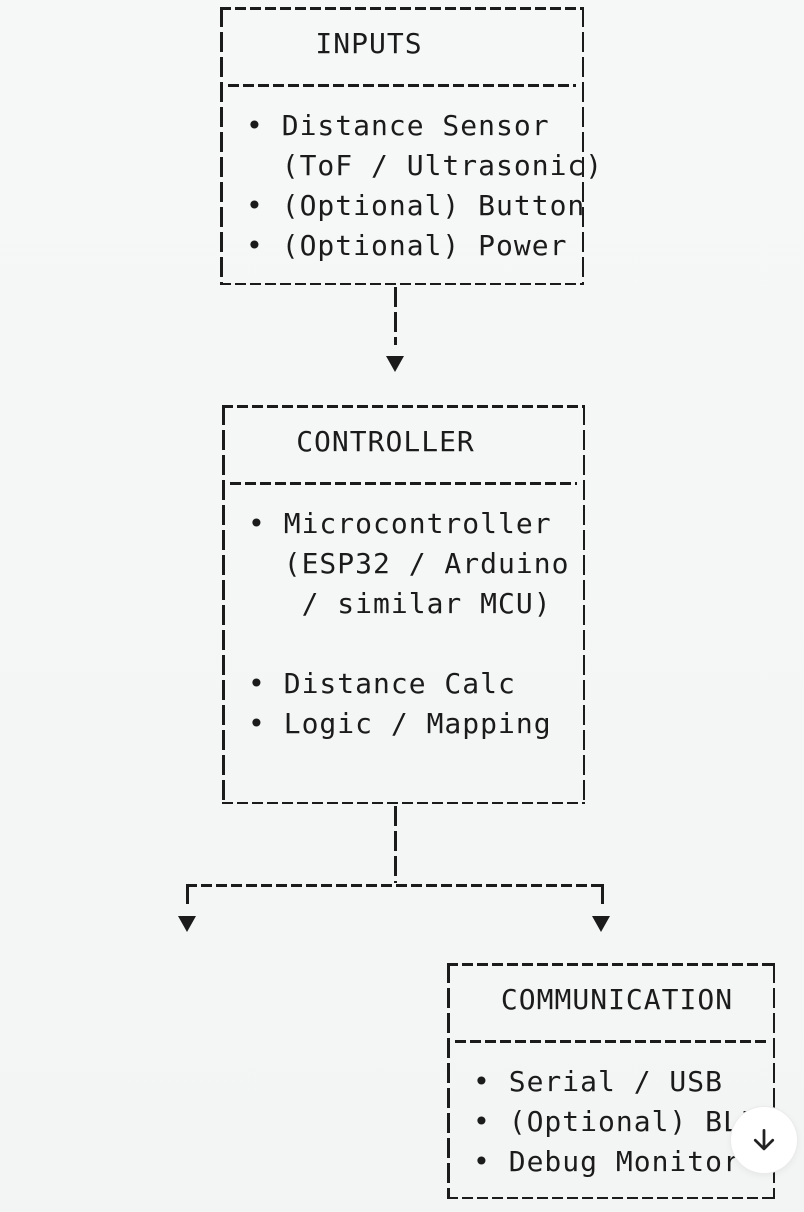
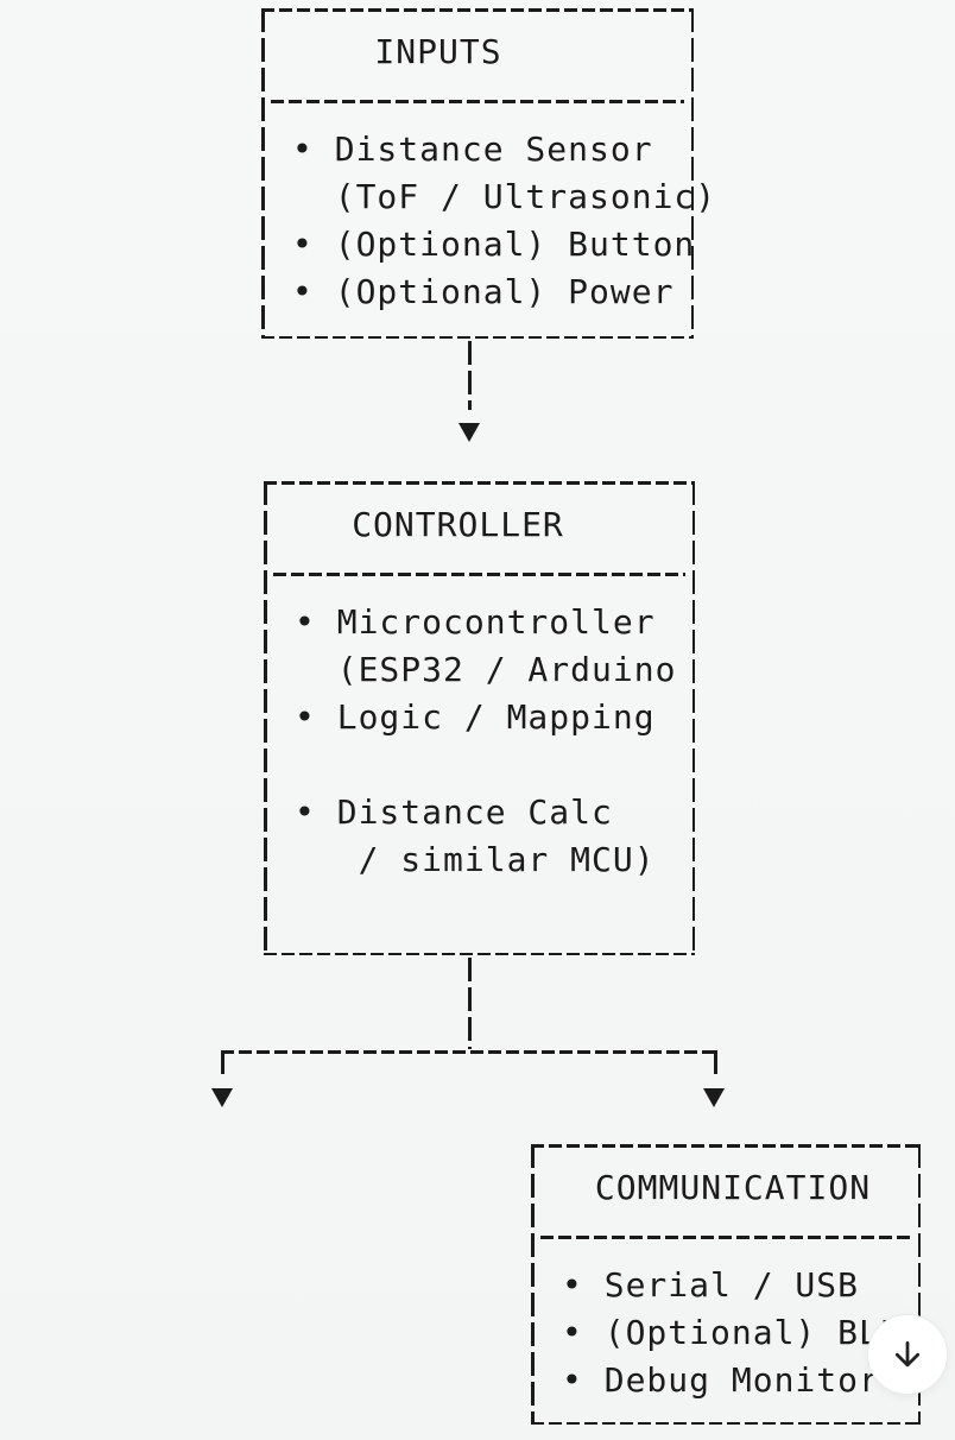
  INPUTS
  • Distance Sensor
  (ToF / Ultrasonic)
  • (Optional) Button
  • (Optional) Power
  CONTROLLER
  • Microcontroller
  (ESP32 / Arduino
- / similar MCU)
+ • Logic / Mapping
  • Distance Calc
- • Logic / Mapping
+ / similar MCU)
  COMMUNICATION
  • Serial / USB
  • (Optional) BL
  • Debug Monitor
